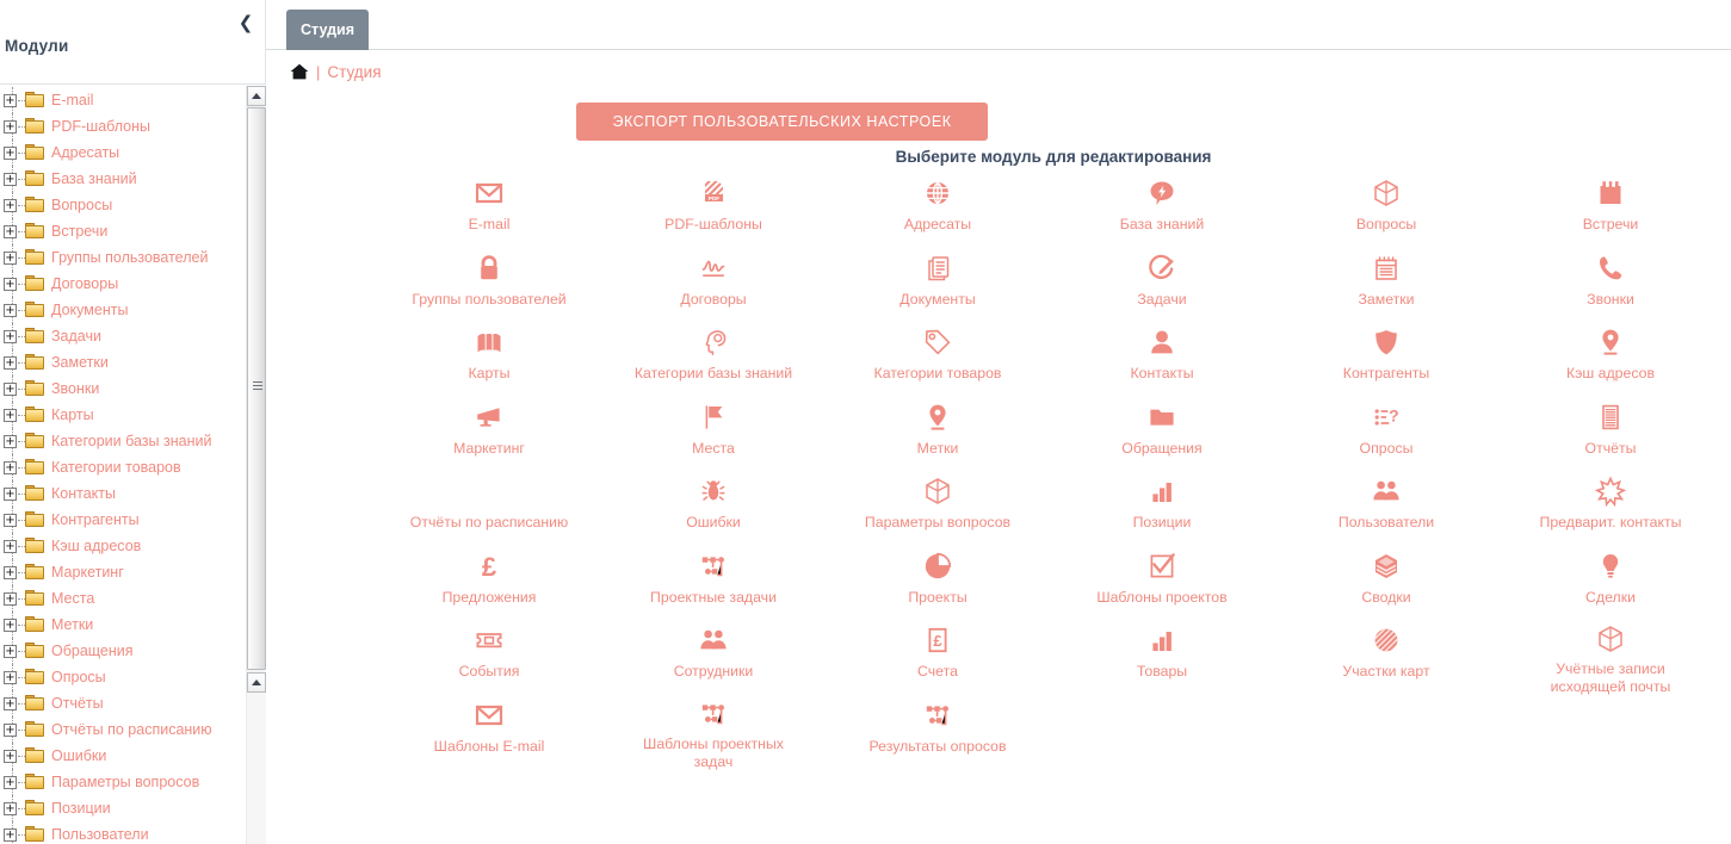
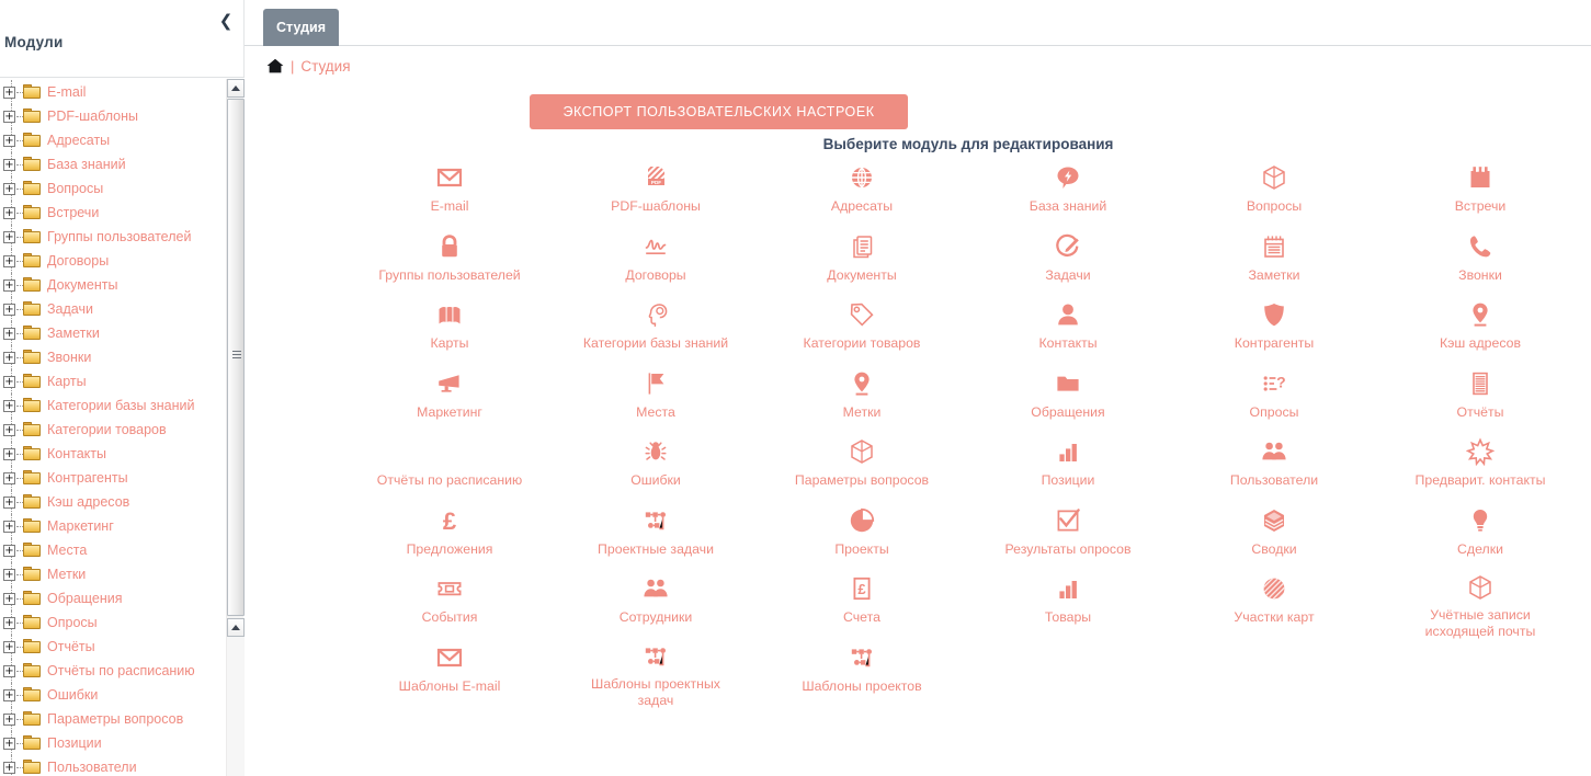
  ❮
  Модули
  +
  E-mail
  +
  PDF-шаблоны
  +
  Адресаты
  +
  База знаний
  +
  Вопросы
  +
  Встречи
  +
  Группы пользователей
  +
  Договоры
  +
  Документы
  +
  Задачи
  +
  Заметки
  +
  Звонки
  +
  Карты
  +
  Категории базы знаний
  +
  Категории товаров
  +
  Контакты
  +
  Контрагенты
  +
  Кэш адресов
  +
  Маркетинг
  +
  Места
  +
  Метки
  +
  Обращения
  +
  Опросы
  +
  Отчёты
  +
  Отчёты по расписанию
  +
  Ошибки
  +
  Параметры вопросов
  +
  Позиции
  +
  Пользователи
  Студия
  |
  Студия
  ЭКСПОРТ ПОЛЬЗОВАТЕЛЬСКИХ НАСТРОЕК
  Выберите модуль для редактирования
  E-mail
  PDF-шаблоны
  Адресаты
  База знаний
  Вопросы
  Встречи
  Группы пользователей
  Договоры
  Документы
  Задачи
  Заметки
  Звонки
  Карты
  Категории базы знаний
  Категории товаров
  Контакты
  Контрагенты
  Кэш адресов
  Маркетинг
  Места
  Метки
  Обращения
  ?
  Опросы
  Отчёты
  Отчёты по расписанию
  Ошибки
  Параметры вопросов
  Позиции
  Пользователи
  Предварит. контакты
  £
  Предложения
  Проектные задачи
  Проекты
- Шаблоны проектов
+ Результаты опросов
  Сводки
  Сделки
  События
  Сотрудники
  £
  Счета
  Товары
  Участки карт
  Учётные записи исходящей почты
  Шаблоны E-mail
  Шаблоны проектных задач
- Результаты опросов
+ Шаблоны проектов
